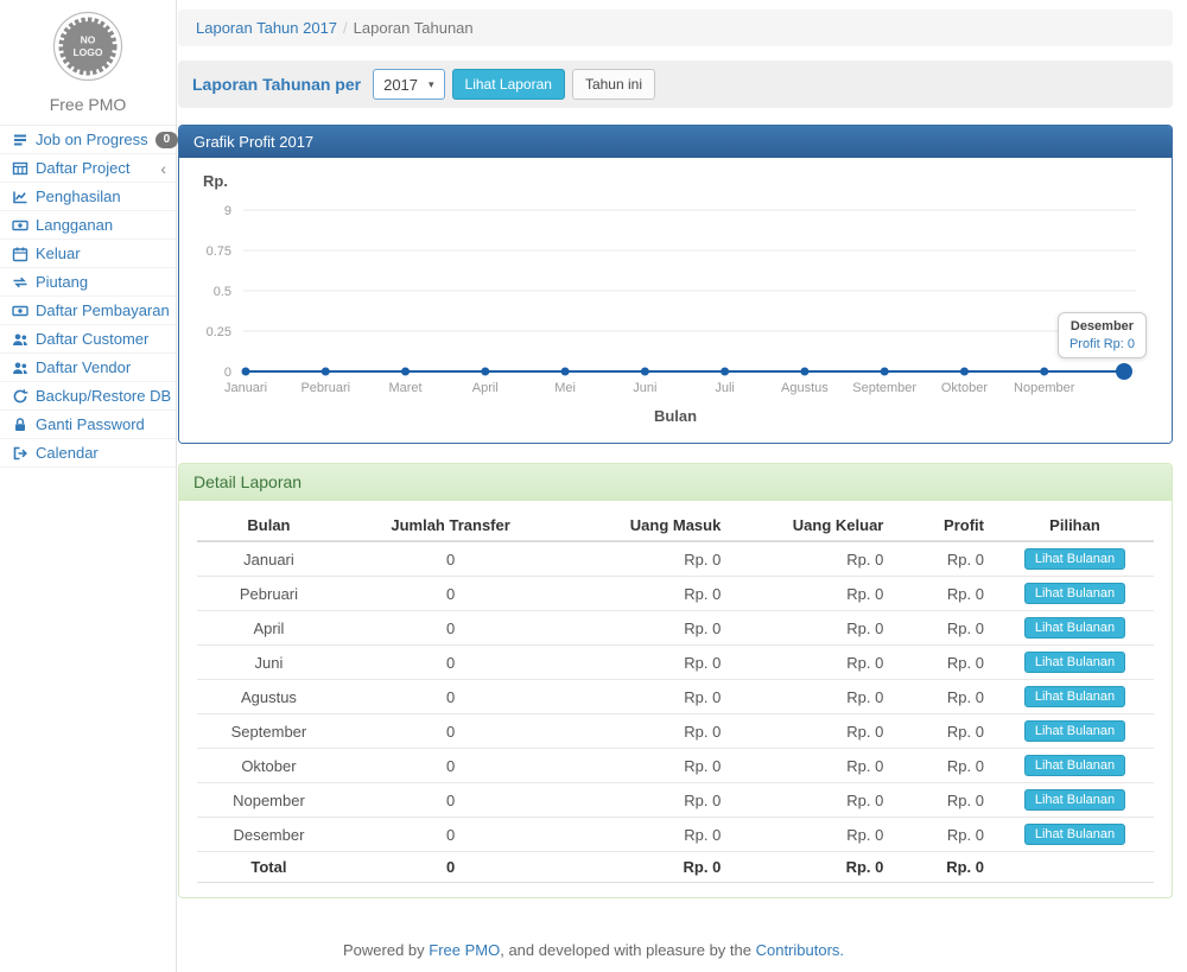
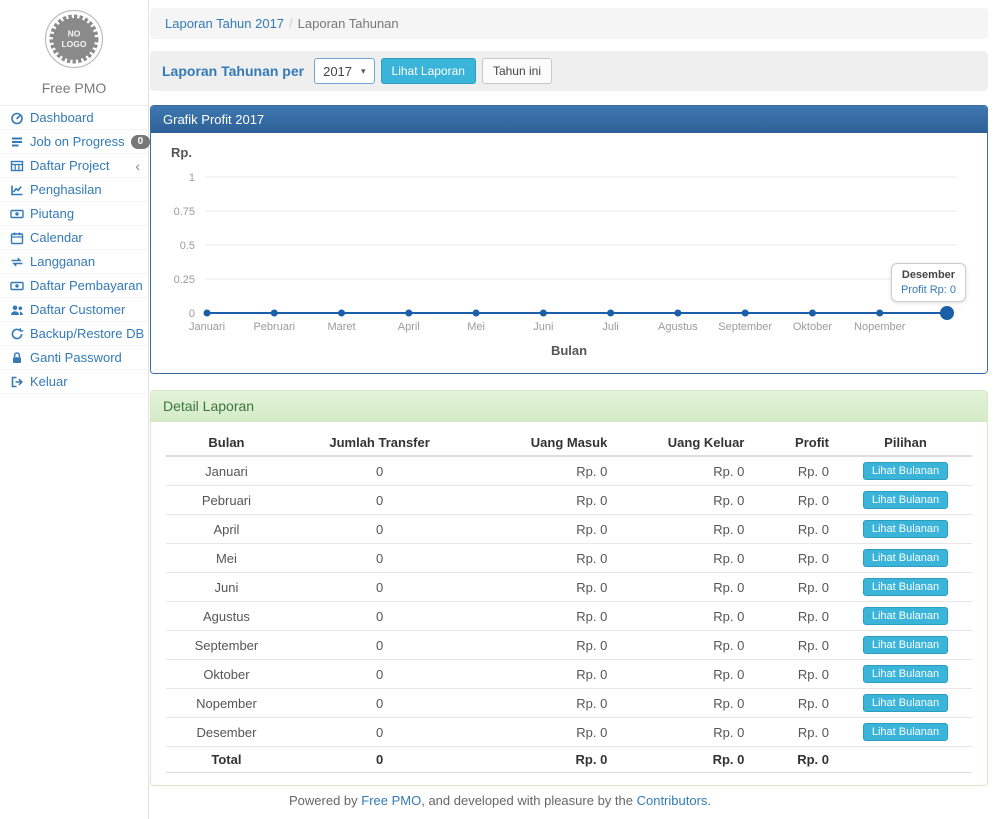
  NO
  LOGO
  Free PMO
+ Dashboard
  Job on Progress
  0
  Daftar Project
  ‹
  Penghasilan
- Langganan
+ Piutang
- Keluar
+ Calendar
- Piutang
+ Langganan
  Daftar Pembayaran
  Daftar Customer
- Daftar Vendor
  Backup/Restore DB
  Ganti Password
- Calendar
+ Keluar
  Laporan Tahun 2017 / Laporan Tahunan
  Laporan Tahunan per
  2017
  ▾
  Lihat Laporan
  Tahun ini
  Grafik Profit 2017
  0
  0.25
  0.5
  0.75
- 9
+ 1
  Januari
  Pebruari
  Maret
  April
  Mei
  Juni
  Juli
  Agustus
  September
  Oktober
  Nopember
  Rp.
  Desember
  Profit Rp: 0
  Bulan
  Detail Laporan
  Bulan	Jumlah Transfer	Uang Masuk	Uang Keluar	Profit	Pilihan
  Januari	0	Rp. 0	Rp. 0	Rp. 0	Lihat Bulanan
  Pebruari	0	Rp. 0	Rp. 0	Rp. 0	Lihat Bulanan
  April	0	Rp. 0	Rp. 0	Rp. 0	Lihat Bulanan
+ Mei	0	Rp. 0	Rp. 0	Rp. 0	Lihat Bulanan
  Juni	0	Rp. 0	Rp. 0	Rp. 0	Lihat Bulanan
  Agustus	0	Rp. 0	Rp. 0	Rp. 0	Lihat Bulanan
  September	0	Rp. 0	Rp. 0	Rp. 0	Lihat Bulanan
  Oktober	0	Rp. 0	Rp. 0	Rp. 0	Lihat Bulanan
  Nopember	0	Rp. 0	Rp. 0	Rp. 0	Lihat Bulanan
  Desember	0	Rp. 0	Rp. 0	Rp. 0	Lihat Bulanan
  Total	0	Rp. 0	Rp. 0	Rp. 0
  Powered by Free PMO, and developed with pleasure by the Contributors.
